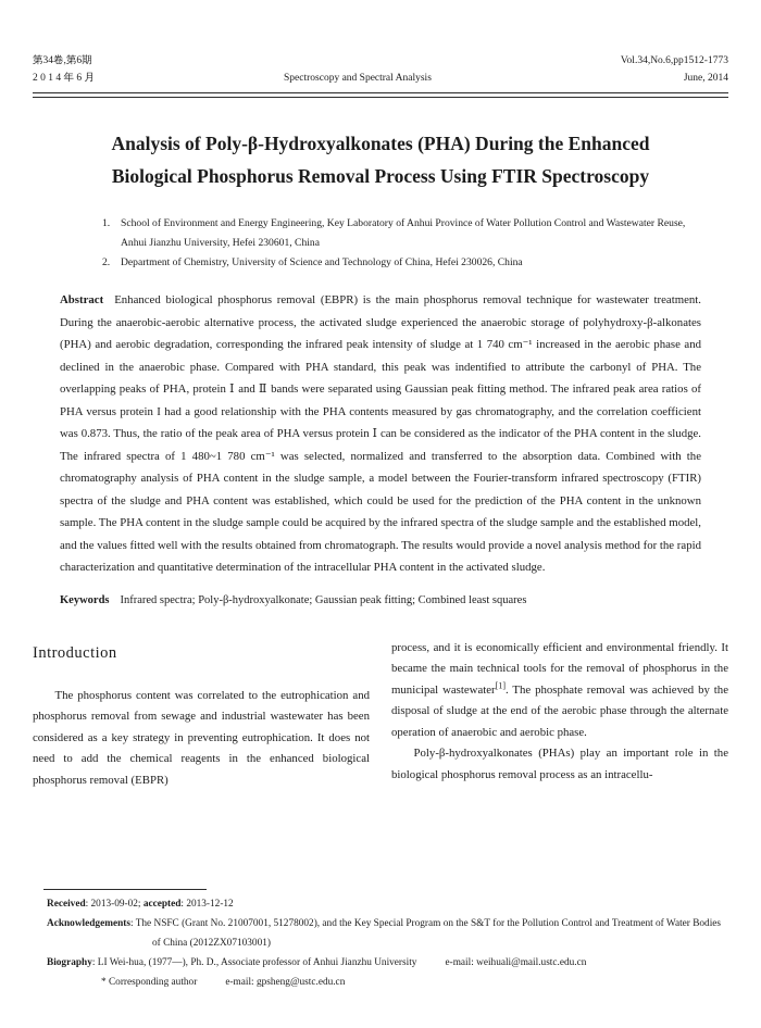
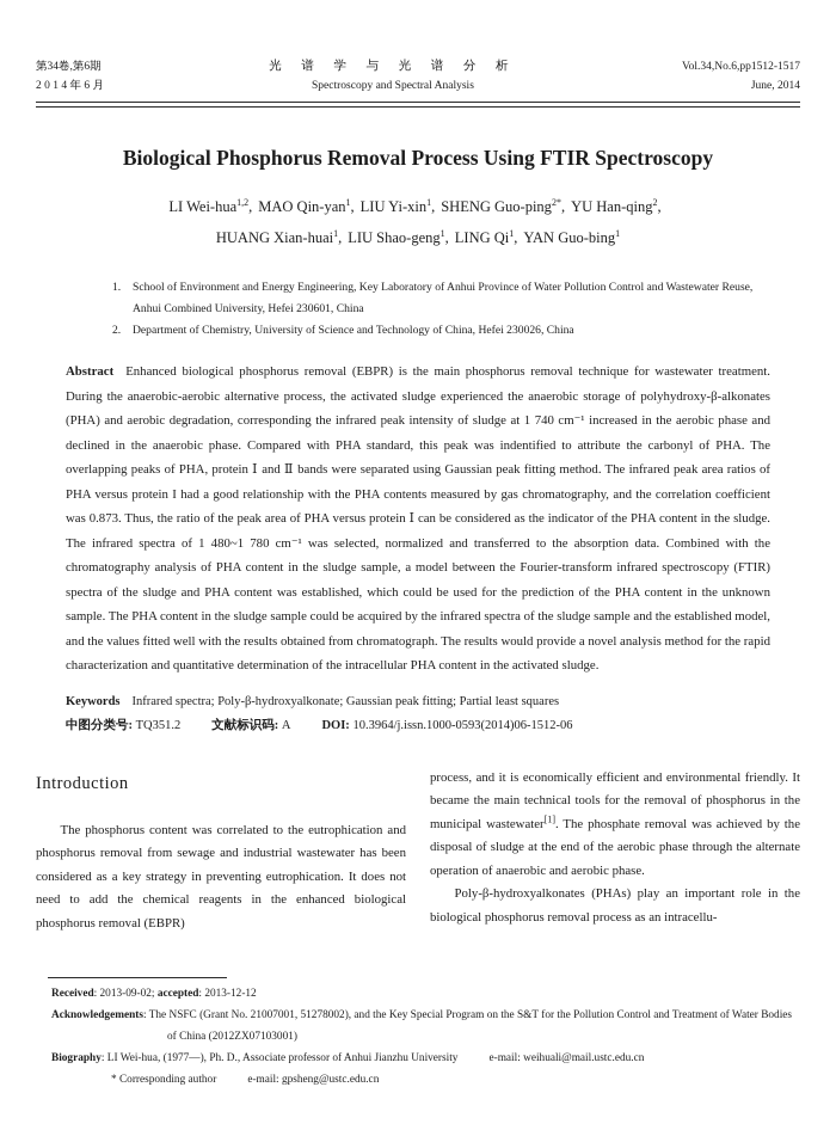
  第34卷,第6期
  2 0 1 4 年 6 月
+ 光 谱 学 与 光 谱 分 析
  Spectroscopy and Spectral Analysis
- Vol.34,No.6,pp1512-1773
+ Vol.34,No.6,pp1512-1517
  June, 2014
- Analysis of Poly-β-Hydroxyalkonates (PHA) During the Enhanced
  Biological Phosphorus Removal Process Using FTIR Spectroscopy
+ LI Wei-hua1,2, MAO Qin-yan1, LIU Yi-xin1, SHENG Guo-ping2*, YU Han-qing2,
+ HUANG Xian-huai1, LIU Shao-geng1, LING Qi1, YAN Guo-bing1
  1.
- School of Environment and Energy Engineering, Key Laboratory of Anhui Province of Water Pollution Control and Wastewater Reuse, Anhui Jianzhu University, Hefei 230601, China
+ School of Environment and Energy Engineering, Key Laboratory of Anhui Province of Water Pollution Control and Wastewater Reuse, Anhui Combined University, Hefei 230601, China
  2.
  Department of Chemistry, University of Science and Technology of China, Hefei 230026, China
  Abstract Enhanced biological phosphorus removal (EBPR) is the main phosphorus removal technique for wastewater treatment. During the anaerobic-aerobic alternative process, the activated sludge experienced the anaerobic storage of polyhydroxy-β-alkonates (PHA) and aerobic degradation, corresponding the infrared peak intensity of sludge at 1 740 cm⁻¹ increased in the aerobic phase and declined in the anaerobic phase. Compared with PHA standard, this peak was indentified to attribute the carbonyl of PHA. The overlapping peaks of PHA, protein Ⅰ and Ⅱ bands were separated using Gaussian peak fitting method. The infrared peak area ratios of PHA versus protein I had a good relationship with the PHA contents measured by gas chromatography, and the correlation coefficient was 0.873. Thus, the ratio of the peak area of PHA versus protein Ⅰ can be considered as the indicator of the PHA content in the sludge. The infrared spectra of 1 480~1 780 cm⁻¹ was selected, normalized and transferred to the absorption data. Combined with the chromatography analysis of PHA content in the sludge sample, a model between the Fourier-transform infrared spectroscopy (FTIR) spectra of the sludge and PHA content was established, which could be used for the prediction of the PHA content in the unknown sample. The PHA content in the sludge sample could be acquired by the infrared spectra of the sludge sample and the established model, and the values fitted well with the results obtained from chromatograph. The results would provide a novel analysis method for the rapid characterization and quantitative determination of the intracellular PHA content in the activated sludge.
- Keywords Infrared spectra; Poly-β-hydroxyalkonate; Gaussian peak fitting; Combined least squares
+ Keywords Infrared spectra; Poly-β-hydroxyalkonate; Gaussian peak fitting; Partial least squares
+ 中图分类号: TQ351.2 文献标识码: A DOI: 10.3964/j.issn.1000-0593(2014)06-1512-06
  Introduction
  The phosphorus content was correlated to the eutrophication and phosphorus removal from sewage and industrial wastewater has been considered as a key strategy in preventing eutrophication. It does not need to add the chemical reagents in the enhanced biological phosphorus removal (EBPR)
  process, and it is economically efficient and environmental friendly. It became the main technical tools for the removal of phosphorus in the municipal wastewater[1]. The phosphate removal was achieved by the disposal of sludge at the end of the aerobic phase through the alternate operation of anaerobic and aerobic phase.
  Poly-β-hydroxyalkonates (PHAs) play an important role in the biological phosphorus removal process as an intracellu-
  Received: 2013-09-02; accepted: 2013-12-12
  Acknowledgements: The NSFC (Grant No. 21007001, 51278002), and the Key Special Program on the S&T for the Pollution Control and Treatment of Water Bodies of China (2012ZX07103001)
  Biography: LI Wei-hua, (1977—), Ph. D., Associate professor of Anhui Jianzhu University e-mail: weihuali@mail.ustc.edu.cn
  * Corresponding author e-mail: gpsheng@ustc.edu.cn
